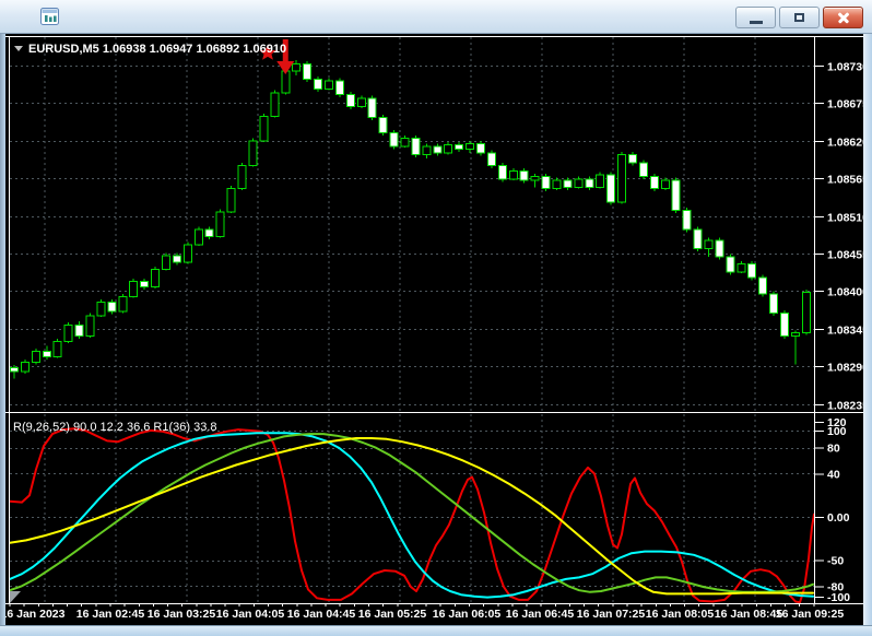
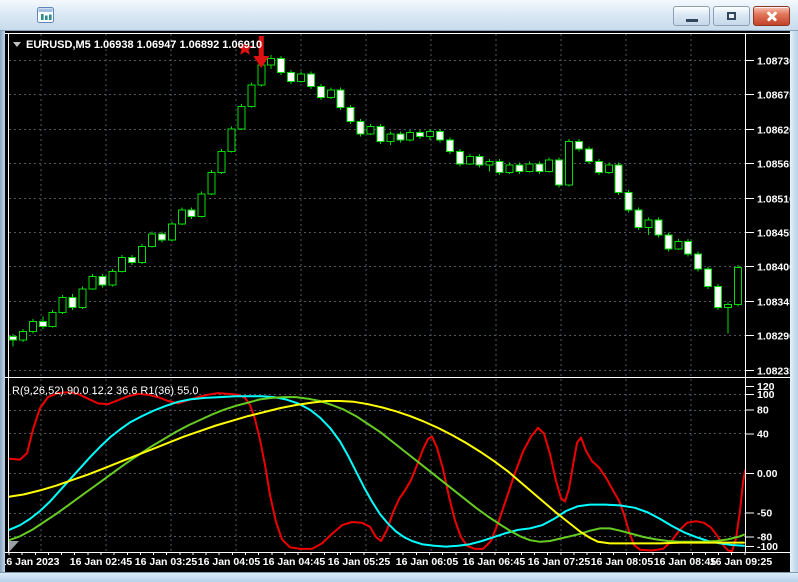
  1.0873
  1.0867
  1.0862
  1.0856
  1.0851
  1.0845
  1.0840
  1.0834
  1.0829
  1.0823
  120
  100
  80
  40
  0.00
  -50
  -80
  -100
  6 Jan 2023
  16 Jan 02:45
  16 Jan 03:25
  16 Jan 04:05
  16 Jan 04:45
  16 Jan 05:25
  16 Jan 06:05
  16 Jan 06:45
  16 Jan 07:25
  16 Jan 08:05
  16 Jan 08:45
  16 Jan 09:25
  EURUSD,M5 1.06938 1.06947 1.06892 1.06910
- R(9,26,52) 90.0 12.2 36.6 R1(36) 33.8
+ R(9,26,52) 90.0 12.2 36.6 R1(36) 55.0
